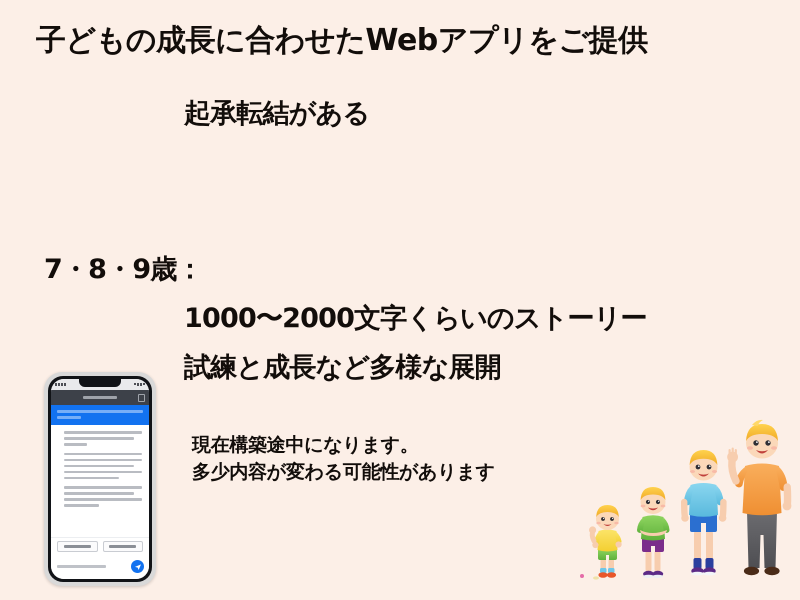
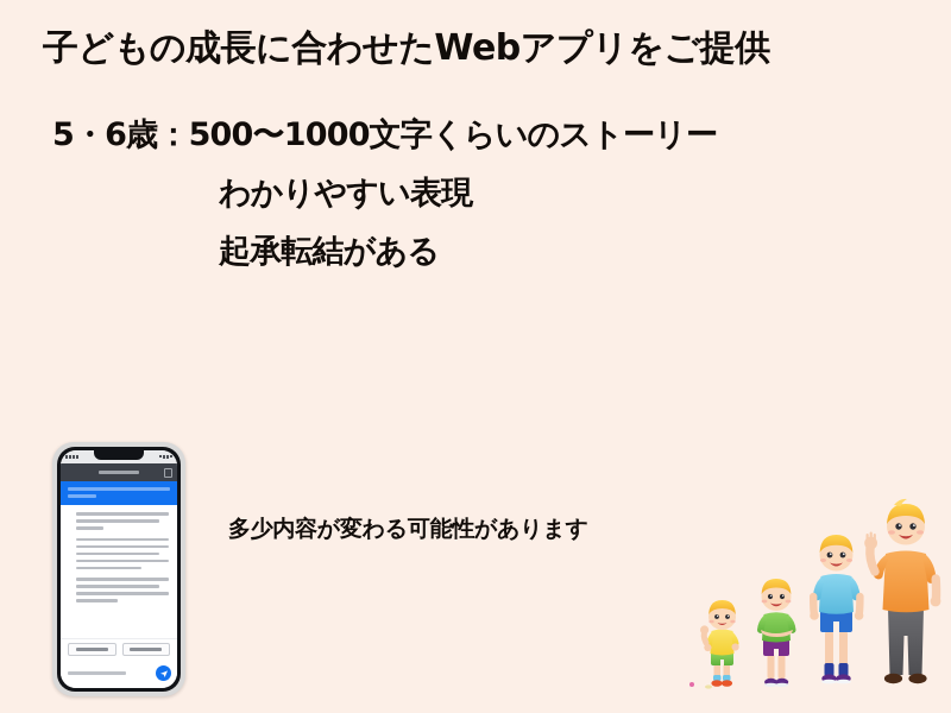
  子どもの成長に合わせたWebアプリをご提供
+ 5・6歳：500〜1000文字くらいのストーリー
+ わかりやすい表現
  起承転結がある
- 7・8・9歳：
- 1000〜2000文字くらいのストーリー
- 試練と成長など多様な展開
- 現在構築途中になります。
  多少内容が変わる可能性があります
